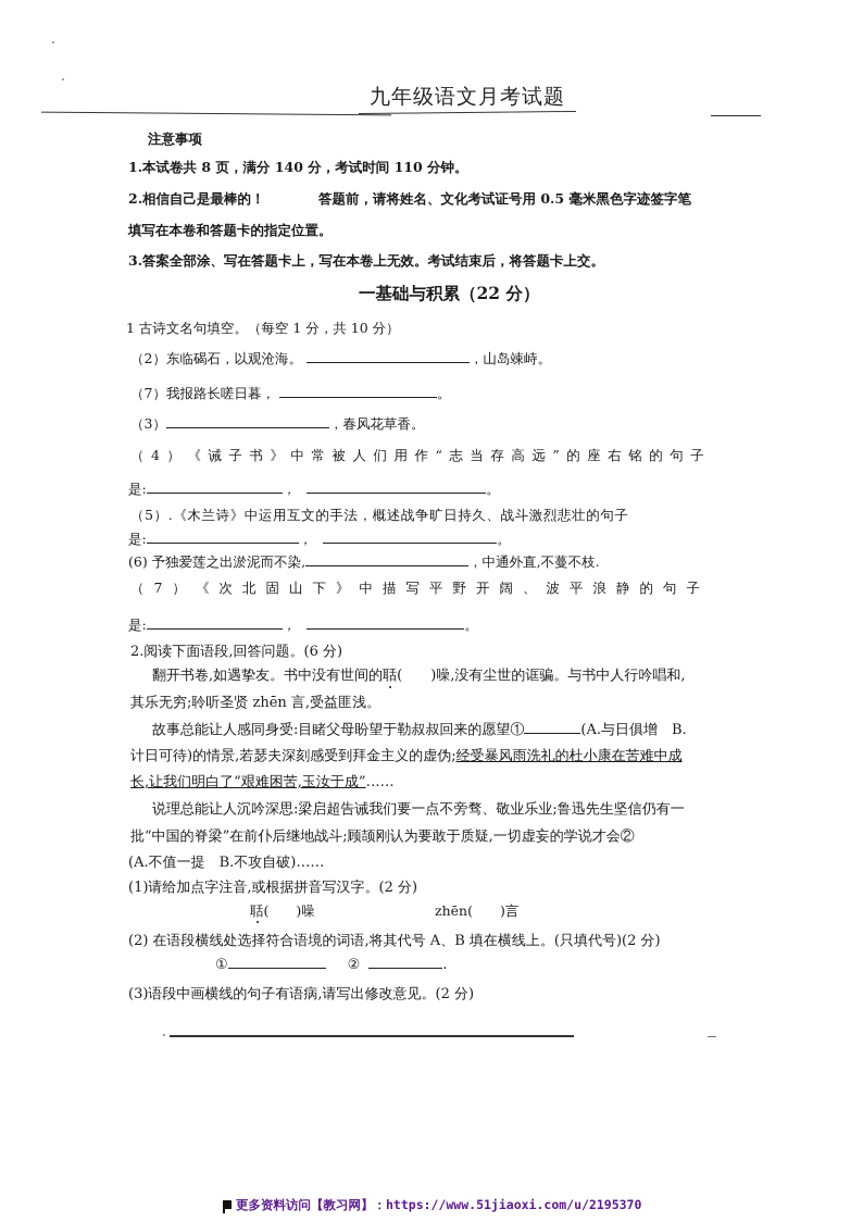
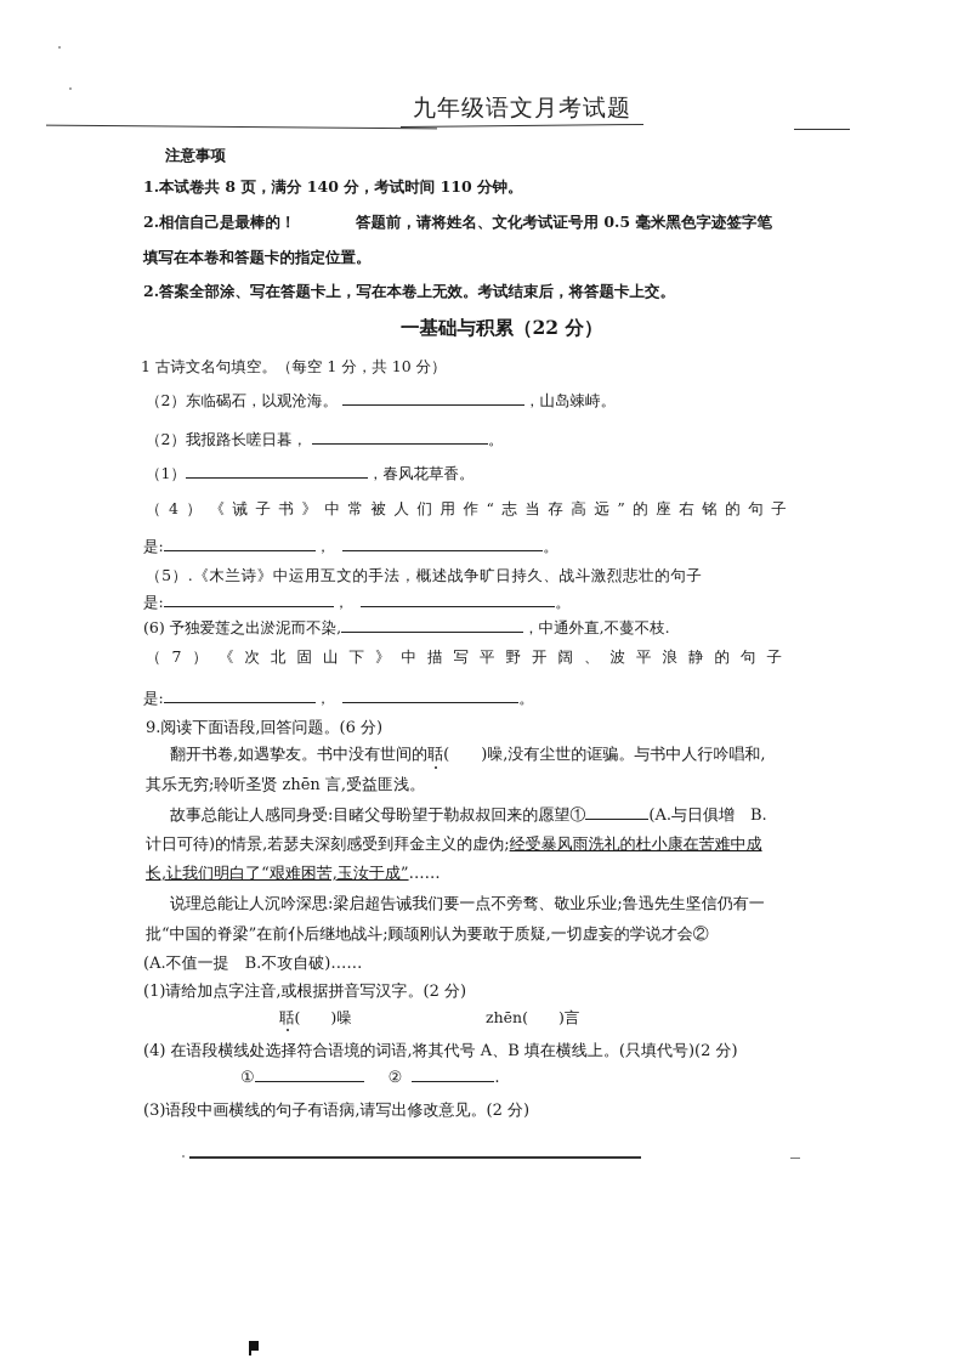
  九年级语文月考试题
  注意事项
  1.本试卷共 8 页，满分 140 分，考试时间 110 分钟。
  2.相信自己是最棒的！
  答题前，请将姓名、文化考试证号用 0.5 毫米黑色字迹签字笔
  填写在本卷和答题卡的指定位置。
- 3.答案全部涂、写在答题卡上，写在本卷上无效。考试结束后，将答题卡上交。
+ 2.答案全部涂、写在答题卡上，写在本卷上无效。考试结束后，将答题卡上交。
  一基础与积累（22 分）
  1 古诗文名句填空。（每空 1 分，共 10 分）
  （2）东临碣石，以观沧海。 ，山岛竦峙。
- （7）我报路长嗟日暮， 。
+ （2）我报路长嗟日暮， 。
- （3） ，春风花草香。
+ （1） ，春风花草香。
  （4）《诫子书》中常被人们用作“志当存高远”的座右铭的句子
  是: ， 。
  （5）.《木兰诗》中运用互文的手法，概述战争旷日持久、战斗激烈悲壮的句子
  是: ， 。
  (6) 予独爱莲之出淤泥而不染, ，中通外直,不蔓不枝.
  （7）《次北固山下》中描写平野开阔、波平浪静的句子
  是: ， 。
- 2.阅读下面语段,回答问题。(6 分)
+ 9.阅读下面语段,回答问题。(6 分)
  翻开书卷,如遇挚友。书中没有世间的聒( )噪,没有尘世的诓骗。与书中人行吟唱和,
  其乐无穷;聆听圣贤 zhēn 言,受益匪浅。
  故事总能让人感同身受:目睹父母盼望于勒叔叔回来的愿望① (A.与日俱增 B.
  计日可待)的情景,若瑟夫深刻感受到拜金主义的虚伪;经受暴风雨洗礼的杜小康在苦难中成
  长,让我们明白了“艰难困苦,玉汝于成”……
  说理总能让人沉吟深思:梁启超告诫我们要一点不旁骛、敬业乐业;鲁迅先生坚信仍有一
  批“中国的脊梁”在前仆后继地战斗;顾颉刚认为要敢于质疑,一切虚妄的学说才会②
  (A.不值一提 B.不攻自破)……
  (1)请给加点字注音,或根据拼音写汉字。(2 分)
  聒( )噪
  zhēn( )言
- (2) 在语段横线处选择符合语境的词语,将其代号 A、B 填在横线上。(只填代号)(2 分)
+ (4) 在语段横线处选择符合语境的词语,将其代号 A、B 填在横线上。(只填代号)(2 分)
  ① ② .
  (3)语段中画横线的句子有语病,请写出修改意见。(2 分)
- 更多资料访问【教习网】：https://www.51jiaoxi.com/u/2195370
